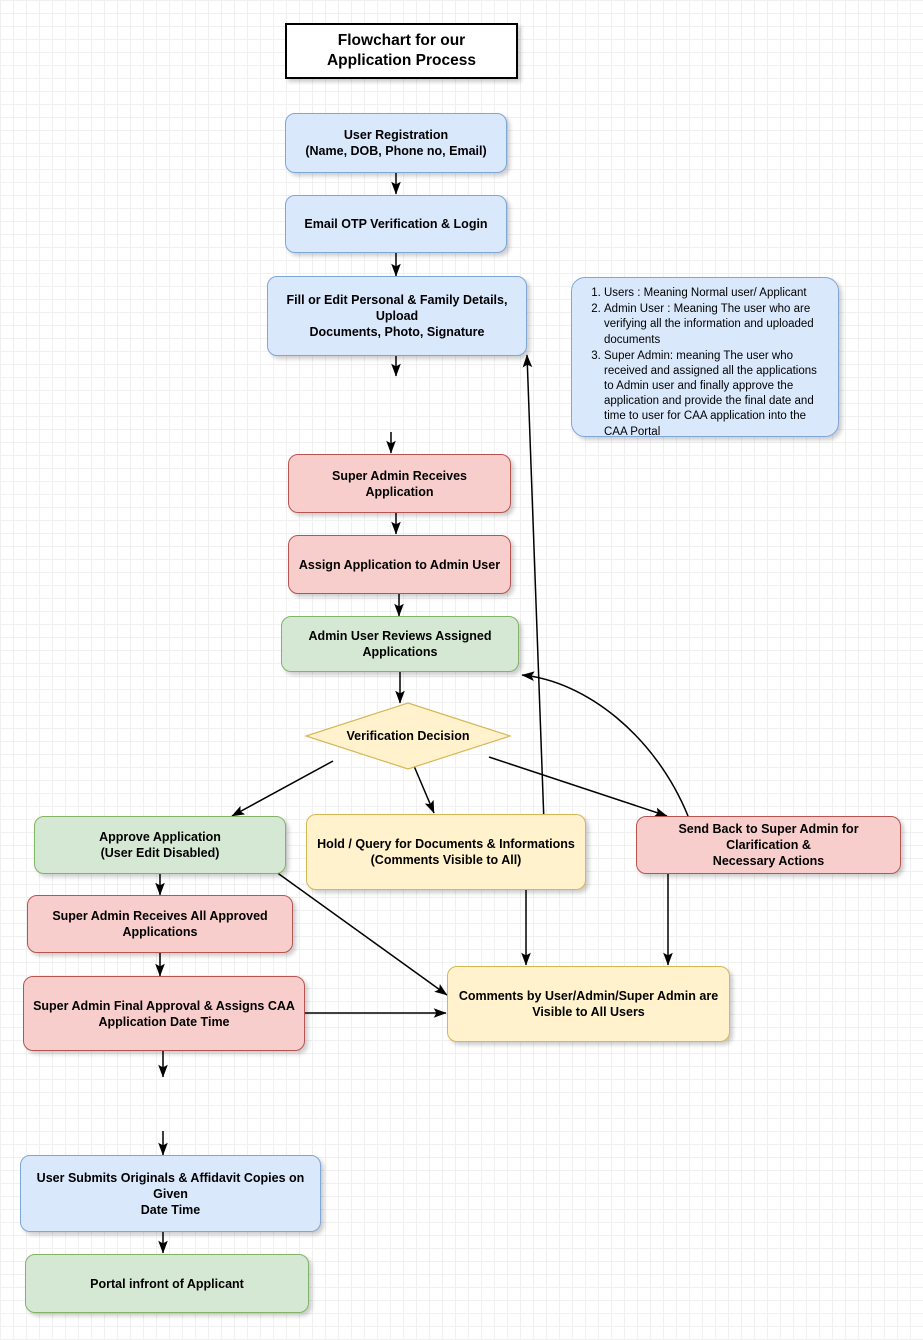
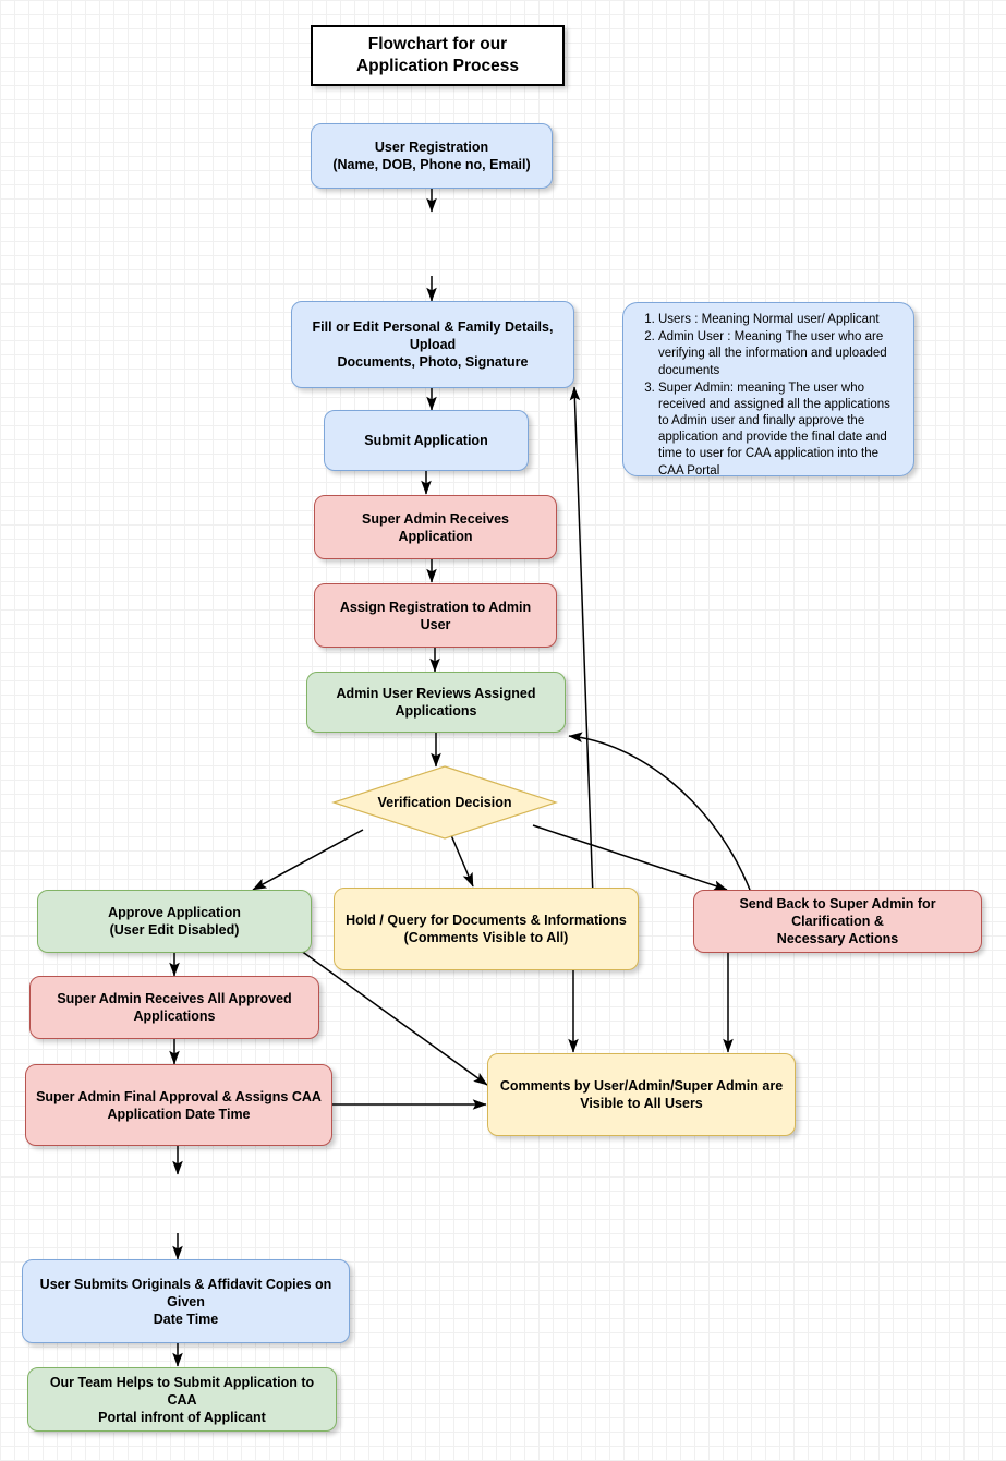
  Flowchart for our
  Application Process
  Users : Meaning Normal user/ Applicant
  Admin User : Meaning The user who are verifying all the information and uploaded documents
  Super Admin: meaning The user who received and assigned all the applications to Admin user and finally approve the application and provide the final date and time to user for CAA application into the CAA Portal
  User Registration
  (Name, DOB, Phone no, Email)
- Email OTP Verification & Login
  Fill or Edit Personal & Family Details, Upload
  Documents, Photo, Signature
+ Submit Application
  Super Admin Receives Application
- Assign Application to Admin User
+ Assign Registration to Admin User
  Admin User Reviews Assigned
  Applications
  Verification Decision
  Approve Application
  (User Edit Disabled)
  Hold / Query for Documents & Informations
  (Comments Visible to All)
  Send Back to Super Admin for Clarification &
  Necessary Actions
  Super Admin Receives All Approved
  Applications
  Super Admin Final Approval & Assigns CAA
  Application Date Time
  User Submits Originals & Affidavit Copies on Given
  Date Time
+ Our Team Helps to Submit Application to CAA
  Portal infront of Applicant
  Comments by User/Admin/Super Admin are
  Visible to All Users
